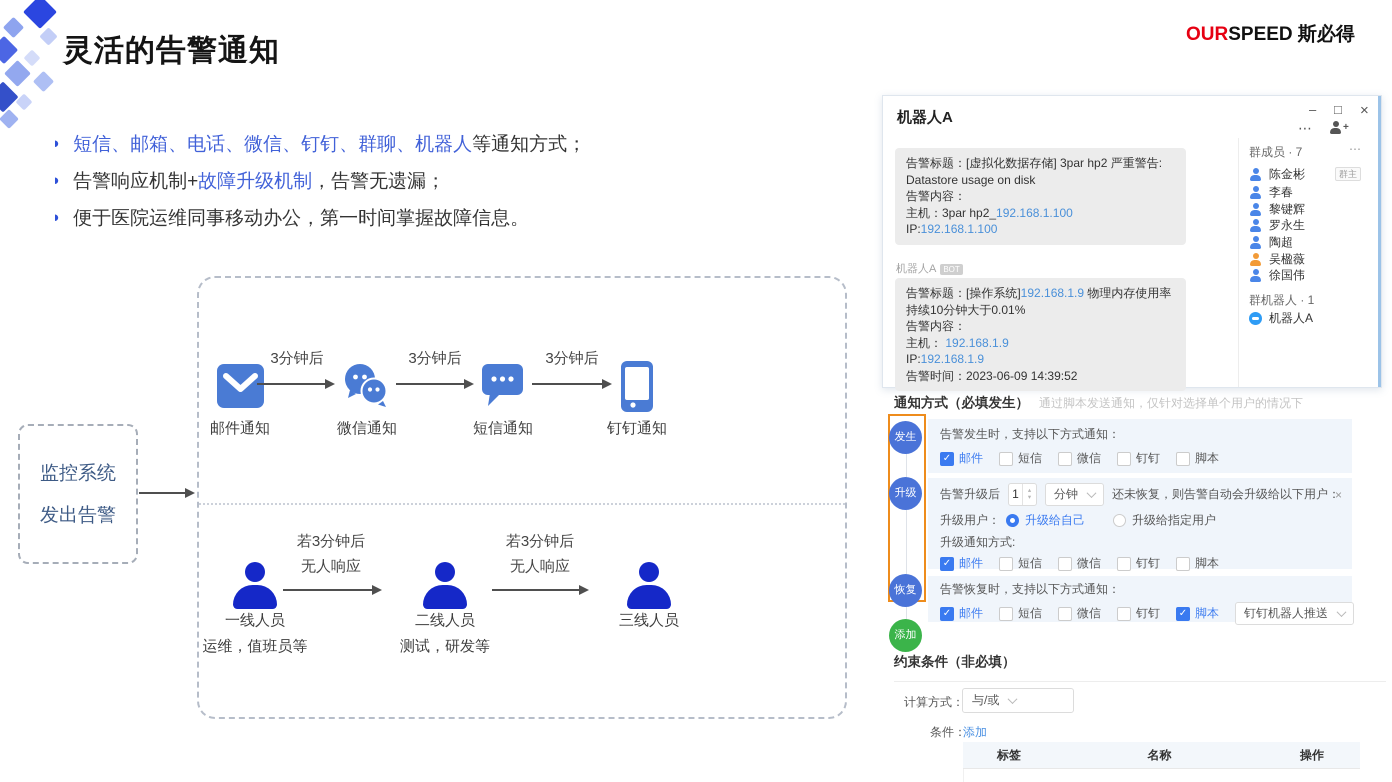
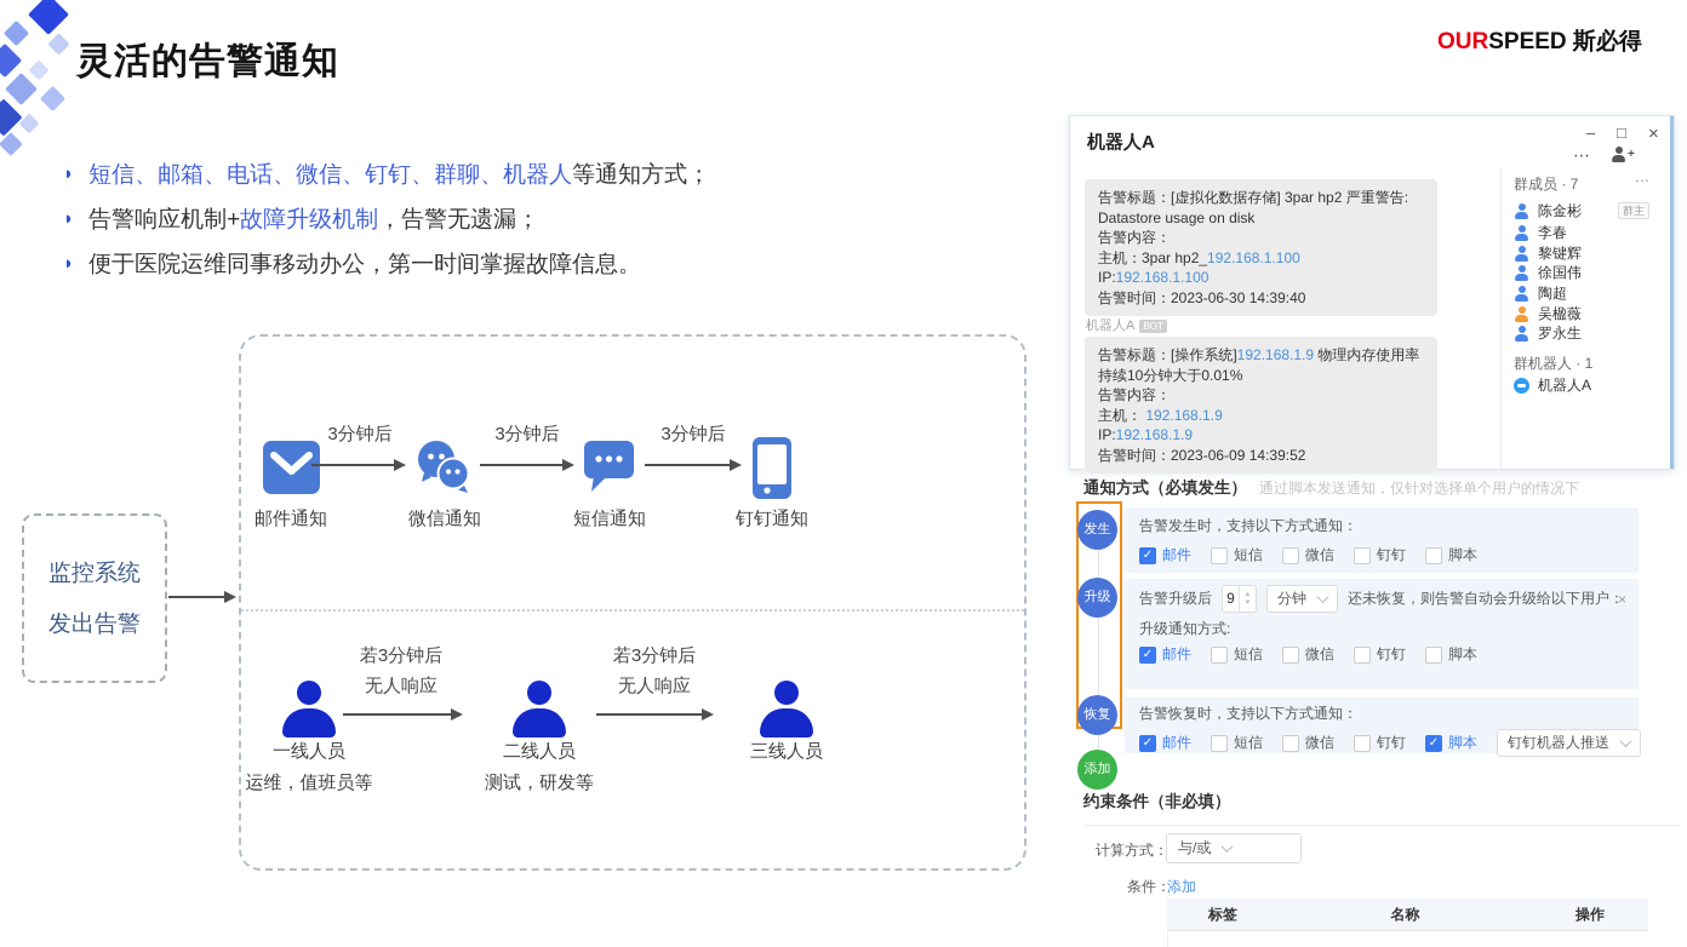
  灵活的告警通知
  OURSPEED 斯必得
  ◗ 短信、邮箱、电话、微信、钉钉、群聊、机器人等通知方式；
  ◗ 告警响应机制+故障升级机制，告警无遗漏；
  ◗ 便于医院运维同事移动办公，第一时间掌握故障信息。
  监控系统
  发出告警
  邮件通知
  微信通知
  短信通知
  钉钉通知
  3分钟后
  3分钟后
  3分钟后
  一线人员
  运维，值班员等
  二线人员
  测试，研发等
  三线人员
  若3分钟后
  无人响应
  若3分钟后
  无人响应
  机器人A
  –
  □
  ×
  ⋯
  +
  告警标题：[虚拟化数据存储] 3par hp2 严重警告: Datastore usage on disk
  告警内容：
  主机：3par hp2_192.168.1.100
  IP:192.168.1.100
+ 告警时间：2023-06-30 14:39:40
  机器人A
  BOT
  告警标题：[操作系统]192.168.1.9 物理内存使用率持续10分钟大于0.01%
  告警内容：
  主机： 192.168.1.9
  IP:192.168.1.9
  告警时间：2023-06-09 14:39:52
  群成员 · 7
  ⋯
  陈金彬
  群主
  李春
  黎键辉
- 罗永生
+ 徐国伟
  陶超
  吴楹薇
- 徐国伟
+ 罗永生
  群机器人 · 1
  机器人A
  通知方式（必填发生）
  通过脚本发送通知，仅针对选择单个用户的情况下
  发生
  升级
  恢复
  添加
  告警发生时，支持以下方式通知：
  ✓
  邮件
  短信
  微信
  钉钉
  脚本
  ×
  告警升级后
- 1
+ 9
  分钟
  还未恢复，则告警自动会升级给以下用户：
- 升级用户：
- 升级给自己
- 升级给指定用户
  升级通知方式:
  ✓
  邮件
  短信
  微信
  钉钉
  脚本
  告警恢复时，支持以下方式通知：
  ✓
  邮件
  短信
  微信
  钉钉
  ✓
  脚本
  钉钉机器人推送
  约束条件（非必填）
  计算方式：
  与/或
  条件：
  添加
  标签
  名称
  操作
